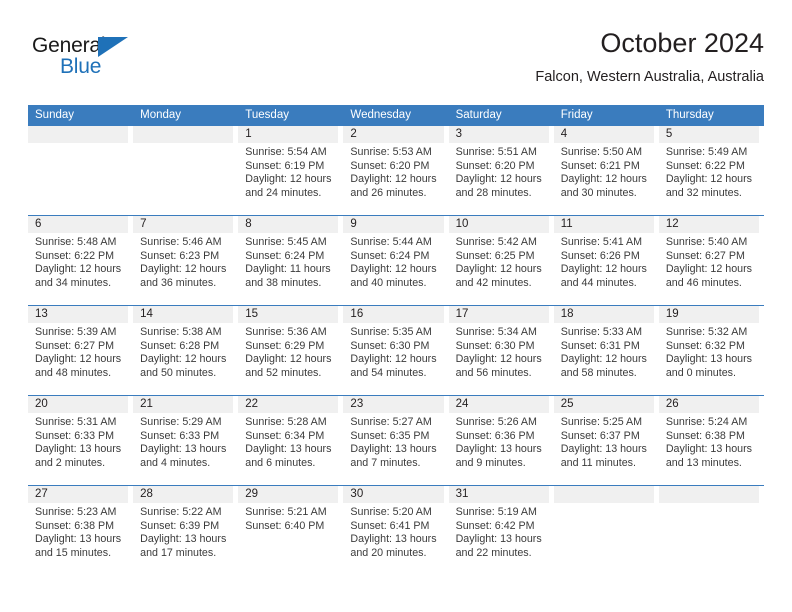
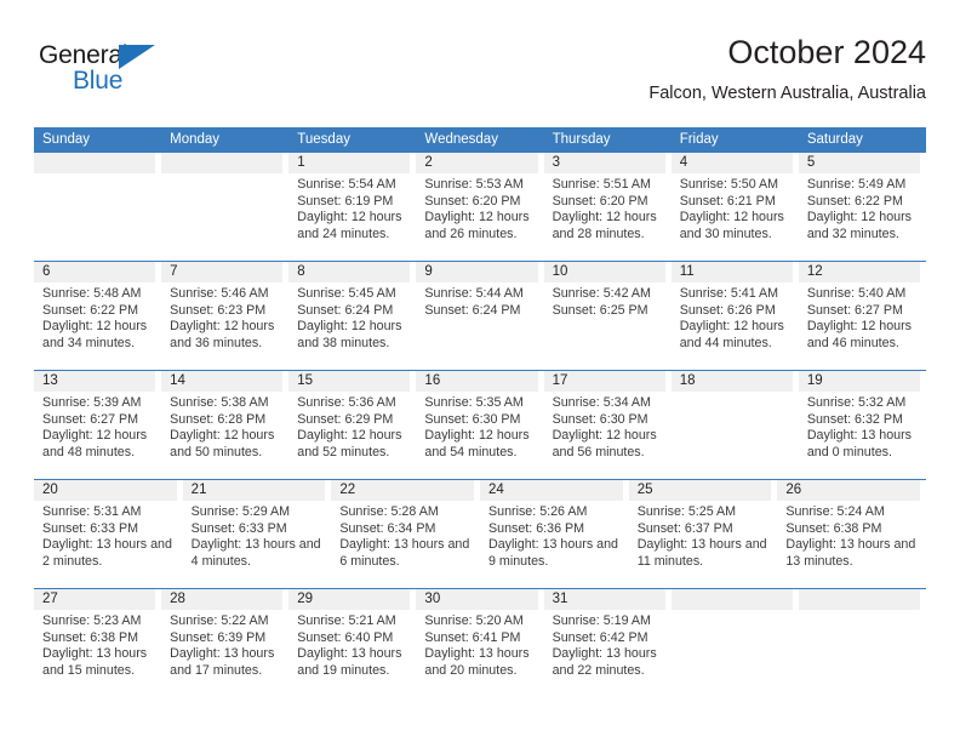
  General
  Blue
  October 2024
  Falcon, Western Australia, Australia
  Sunday
  Monday
  Tuesday
  Wednesday
- Saturday
+ Thursday
  Friday
- Thursday
+ Saturday
  1
  Sunrise: 5:54 AM
  Sunset: 6:19 PM
  Daylight: 12 hours and 24 minutes.
  2
  Sunrise: 5:53 AM
  Sunset: 6:20 PM
  Daylight: 12 hours and 26 minutes.
  3
  Sunrise: 5:51 AM
  Sunset: 6:20 PM
  Daylight: 12 hours and 28 minutes.
  4
  Sunrise: 5:50 AM
  Sunset: 6:21 PM
  Daylight: 12 hours and 30 minutes.
  5
  Sunrise: 5:49 AM
  Sunset: 6:22 PM
  Daylight: 12 hours and 32 minutes.
  6
  Sunrise: 5:48 AM
  Sunset: 6:22 PM
  Daylight: 12 hours and 34 minutes.
  7
  Sunrise: 5:46 AM
  Sunset: 6:23 PM
  Daylight: 12 hours and 36 minutes.
  8
  Sunrise: 5:45 AM
  Sunset: 6:24 PM
- Daylight: 11 hours and 38 minutes.
+ Daylight: 12 hours and 38 minutes.
  9
  Sunrise: 5:44 AM
  Sunset: 6:24 PM
- Daylight: 12 hours and 40 minutes.
  10
  Sunrise: 5:42 AM
  Sunset: 6:25 PM
- Daylight: 12 hours and 42 minutes.
  11
  Sunrise: 5:41 AM
  Sunset: 6:26 PM
  Daylight: 12 hours and 44 minutes.
  12
  Sunrise: 5:40 AM
  Sunset: 6:27 PM
  Daylight: 12 hours and 46 minutes.
  13
  Sunrise: 5:39 AM
  Sunset: 6:27 PM
  Daylight: 12 hours and 48 minutes.
  14
  Sunrise: 5:38 AM
  Sunset: 6:28 PM
  Daylight: 12 hours and 50 minutes.
  15
  Sunrise: 5:36 AM
  Sunset: 6:29 PM
  Daylight: 12 hours and 52 minutes.
  16
  Sunrise: 5:35 AM
  Sunset: 6:30 PM
  Daylight: 12 hours and 54 minutes.
  17
  Sunrise: 5:34 AM
  Sunset: 6:30 PM
  Daylight: 12 hours and 56 minutes.
  18
- Sunrise: 5:33 AM
- Sunset: 6:31 PM
- Daylight: 12 hours and 58 minutes.
  19
  Sunrise: 5:32 AM
  Sunset: 6:32 PM
  Daylight: 13 hours and 0 minutes.
  20
  Sunrise: 5:31 AM
  Sunset: 6:33 PM
  Daylight: 13 hours and 2 minutes.
  21
  Sunrise: 5:29 AM
  Sunset: 6:33 PM
  Daylight: 13 hours and 4 minutes.
  22
  Sunrise: 5:28 AM
  Sunset: 6:34 PM
  Daylight: 13 hours and 6 minutes.
- 23
- Sunrise: 5:27 AM
- Sunset: 6:35 PM
- Daylight: 13 hours and 7 minutes.
  24
  Sunrise: 5:26 AM
  Sunset: 6:36 PM
  Daylight: 13 hours and 9 minutes.
  25
  Sunrise: 5:25 AM
  Sunset: 6:37 PM
  Daylight: 13 hours and 11 minutes.
  26
  Sunrise: 5:24 AM
  Sunset: 6:38 PM
  Daylight: 13 hours and 13 minutes.
  27
  Sunrise: 5:23 AM
  Sunset: 6:38 PM
  Daylight: 13 hours and 15 minutes.
  28
  Sunrise: 5:22 AM
  Sunset: 6:39 PM
  Daylight: 13 hours and 17 minutes.
  29
  Sunrise: 5:21 AM
  Sunset: 6:40 PM
+ Daylight: 13 hours and 19 minutes.
  30
  Sunrise: 5:20 AM
  Sunset: 6:41 PM
  Daylight: 13 hours and 20 minutes.
  31
  Sunrise: 5:19 AM
  Sunset: 6:42 PM
  Daylight: 13 hours and 22 minutes.
